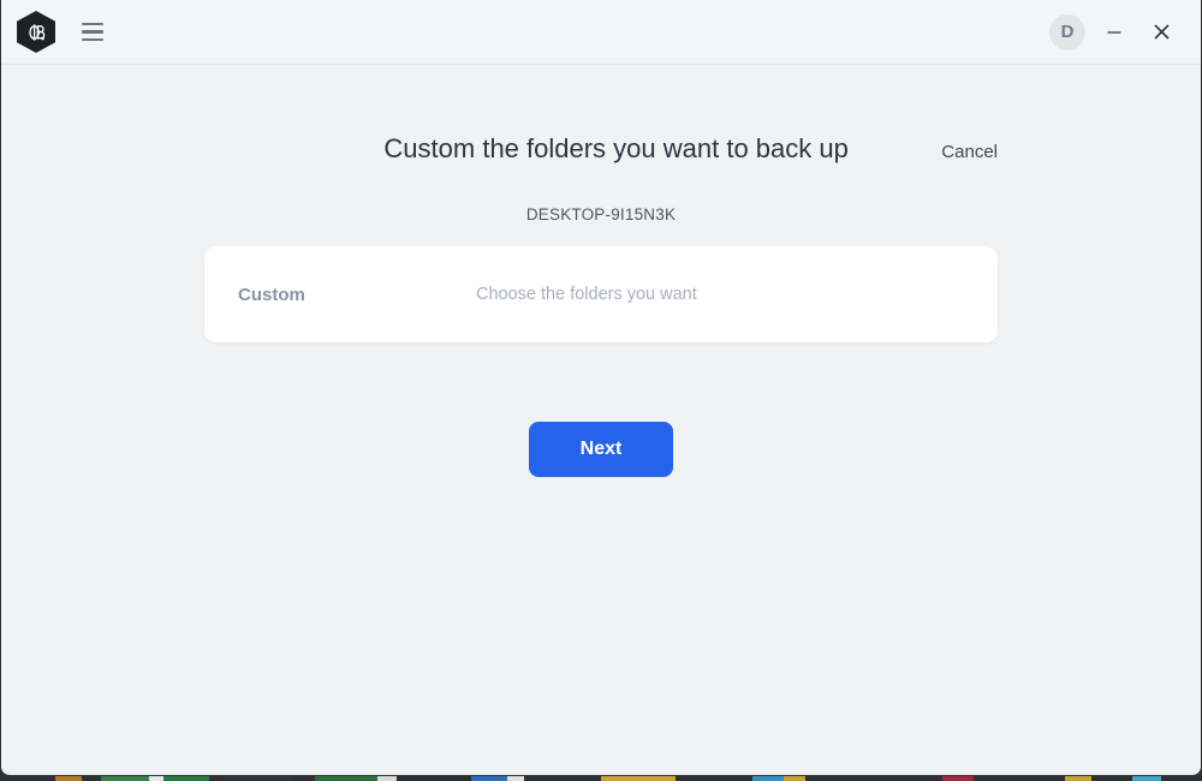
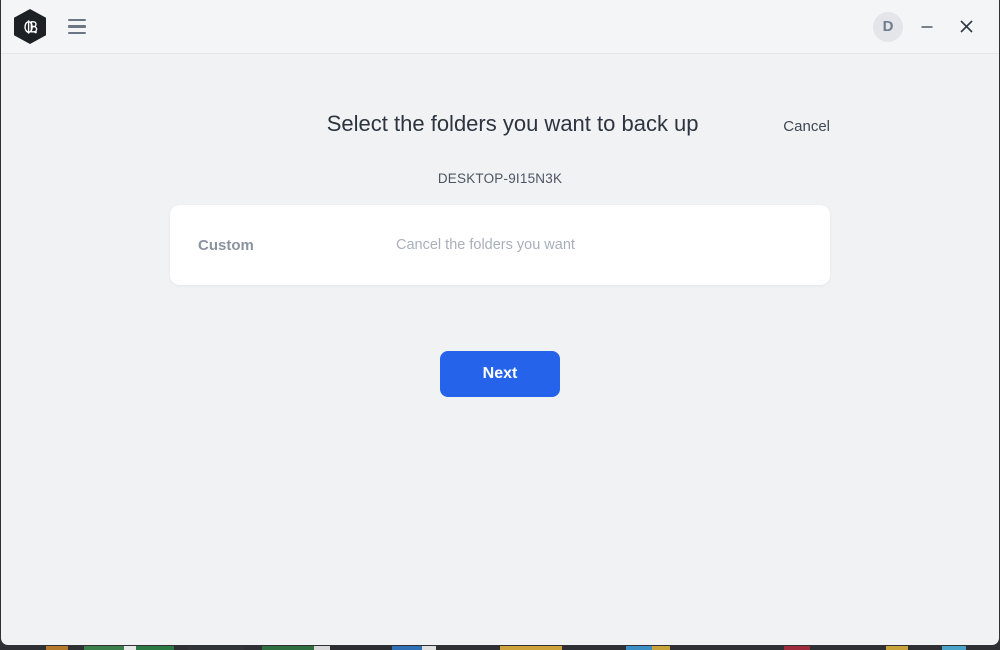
  D
- Custom the folders you want to back up
+ Select the folders you want to back up
  Cancel
  DESKTOP-9I15N3K
  Custom
- Choose the folders you want
+ Cancel the folders you want
  Next
